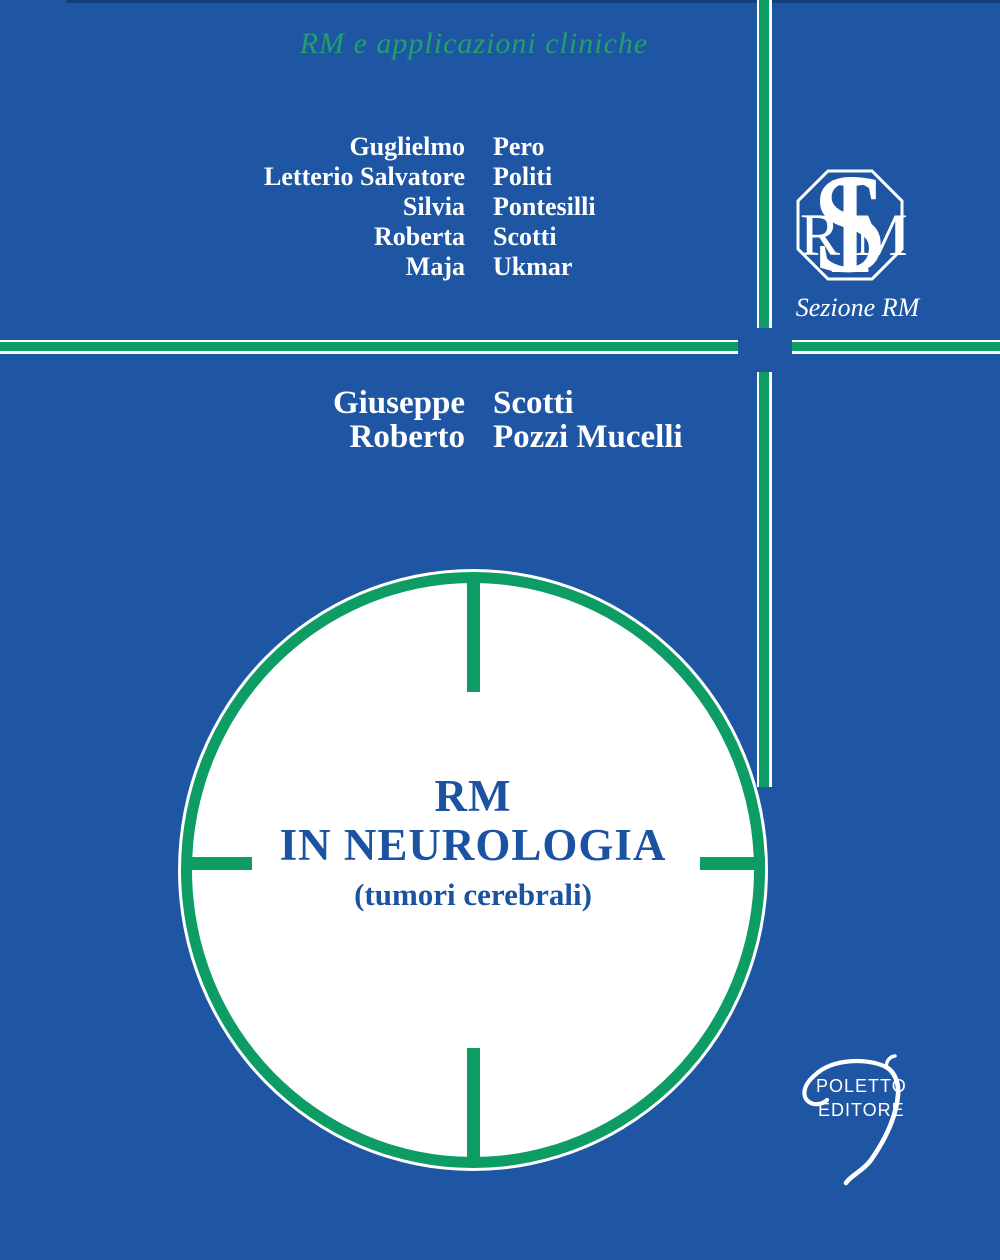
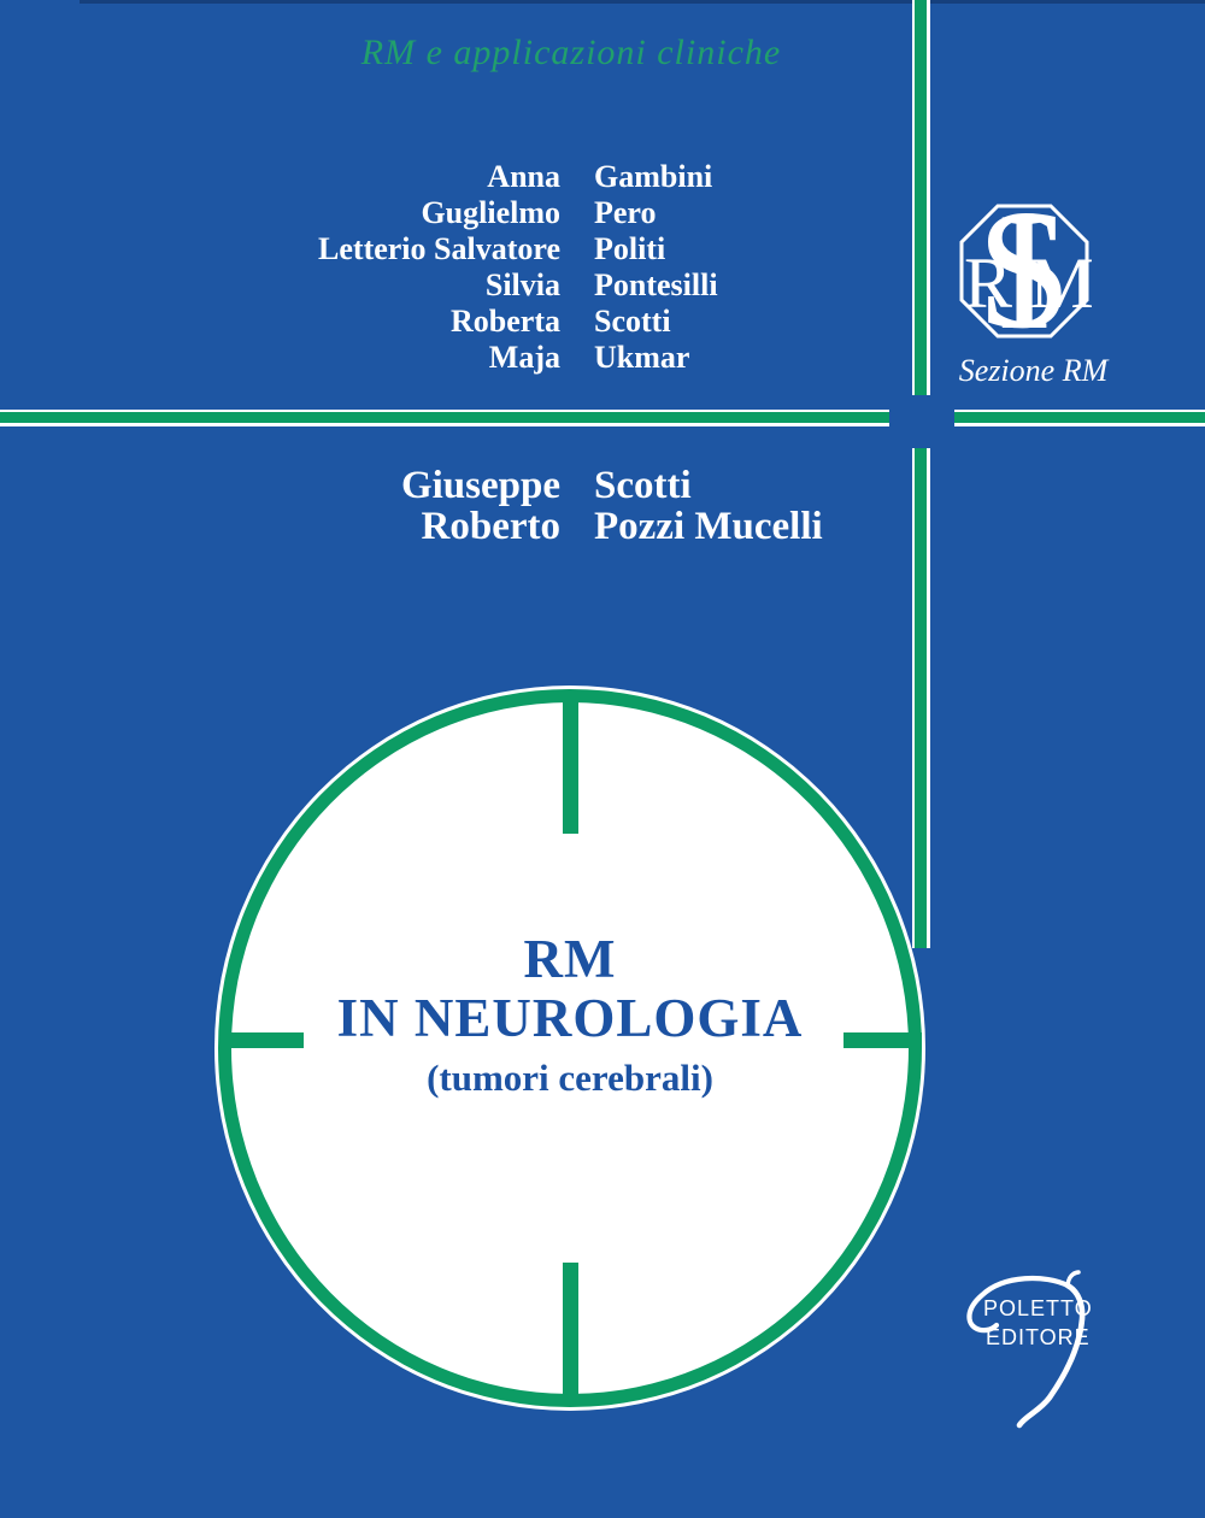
  RM e applicazioni cliniche
+ Anna
+ Gambini
  Guglielmo
  Pero
  Letterio Salvatore
  Politi
  Silvia
  Pontesilli
  Roberta
  Scotti
  Maja
  Ukmar
  S
  I
  R
  M
  Sezione RM
  Giuseppe
  Scotti
  Roberto
  Pozzi Mucelli
  RM
  IN NEUROLOGIA
  (tumori cerebrali)
  POLETTO
  EDITORE
